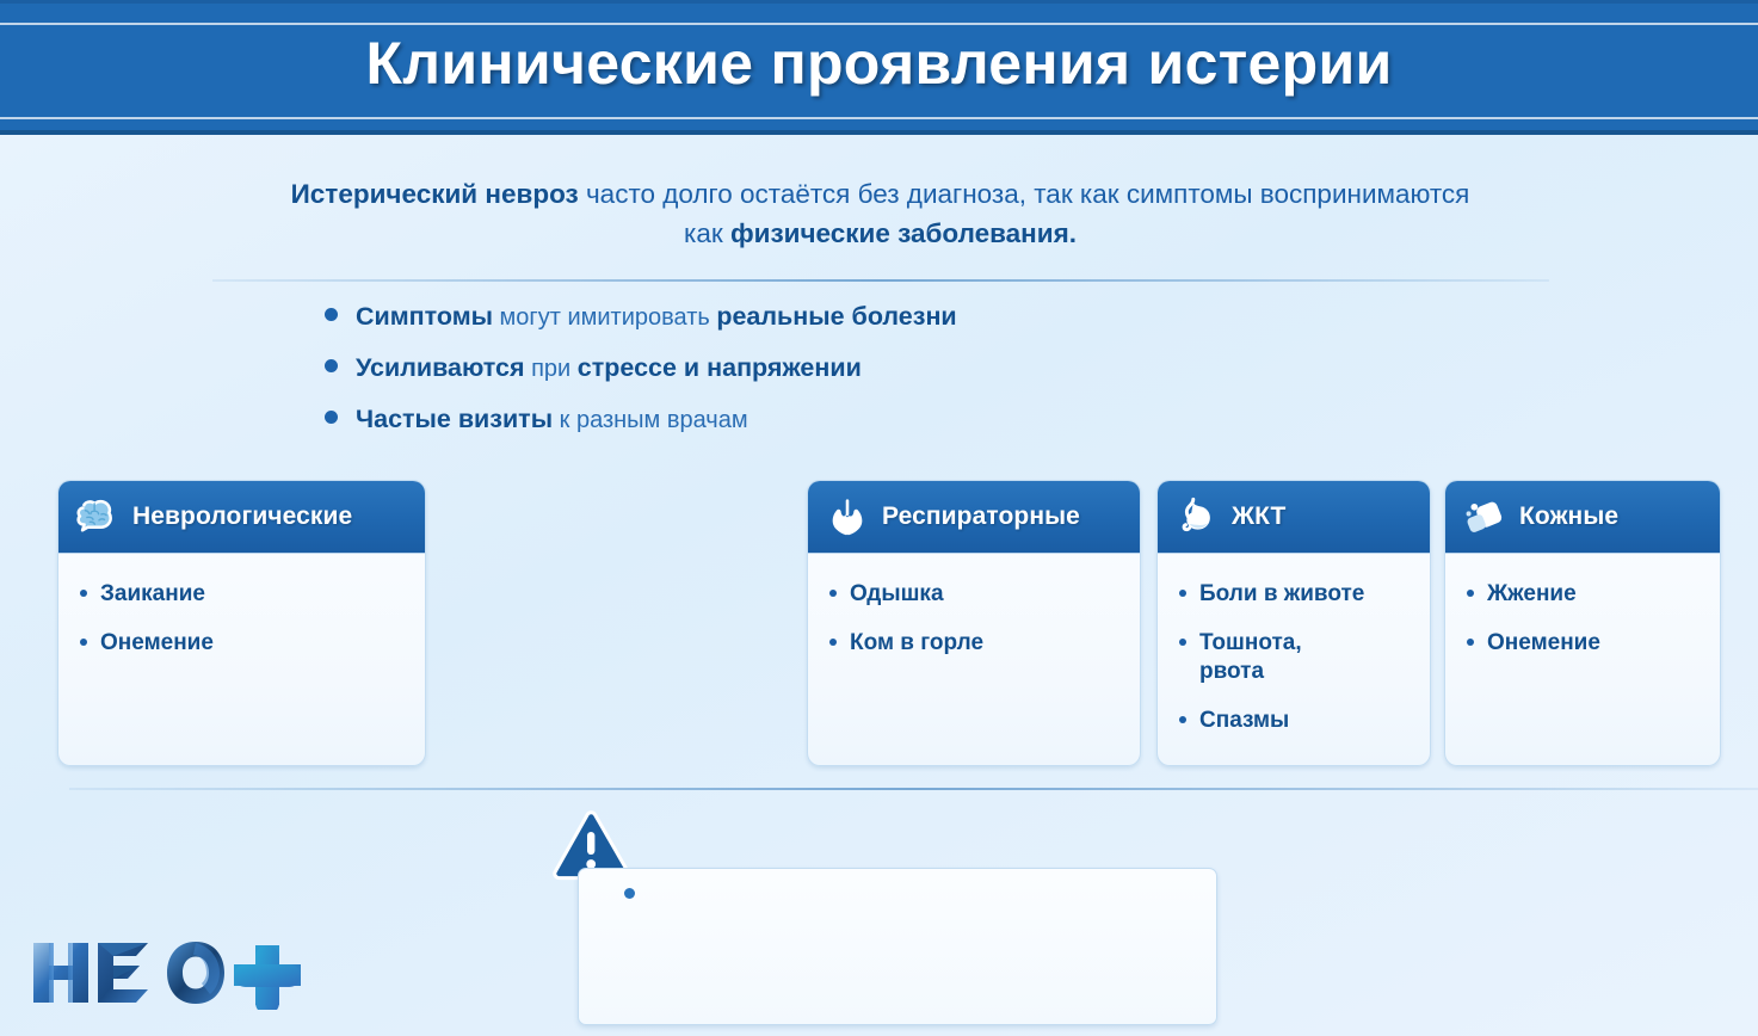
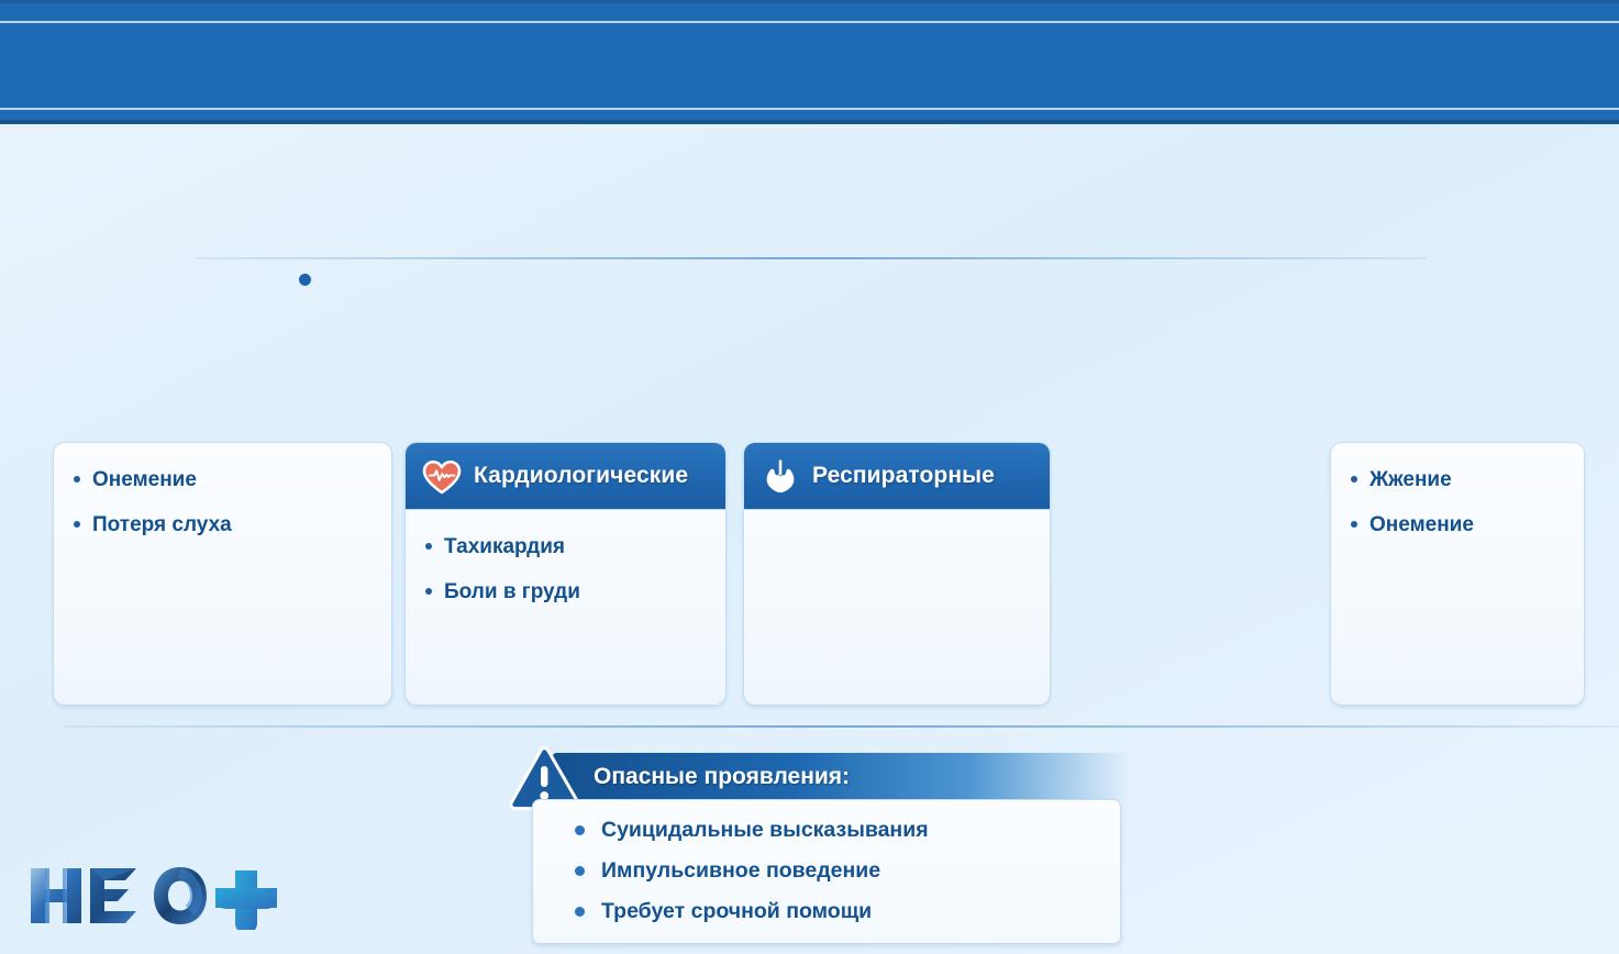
- Клинические проявления истерии
- Истерический невроз часто долго остаётся без диагноза, так как симптомы воспринимаются
- как физические заболевания.
- Симптомы могут имитировать реальные болезни
- Усиливаются при стрессе и напряжении
- Частые визиты к разным врачам
- Неврологические
- Заикание
  Онемение
+ Потеря слуха
+ Кардиологические
+ Тахикардия
+ Боли в груди
  Респираторные
- Одышка
- Ком в горле
- ЖКТ
- Боли в животе
- Тошнота,
- рвота
- Спазмы
- Кожные
  Жжение
  Онемение
+ Опасные проявления:
+ Суицидальные высказывания
+ Импульсивное поведение
+ Требует срочной помощи
